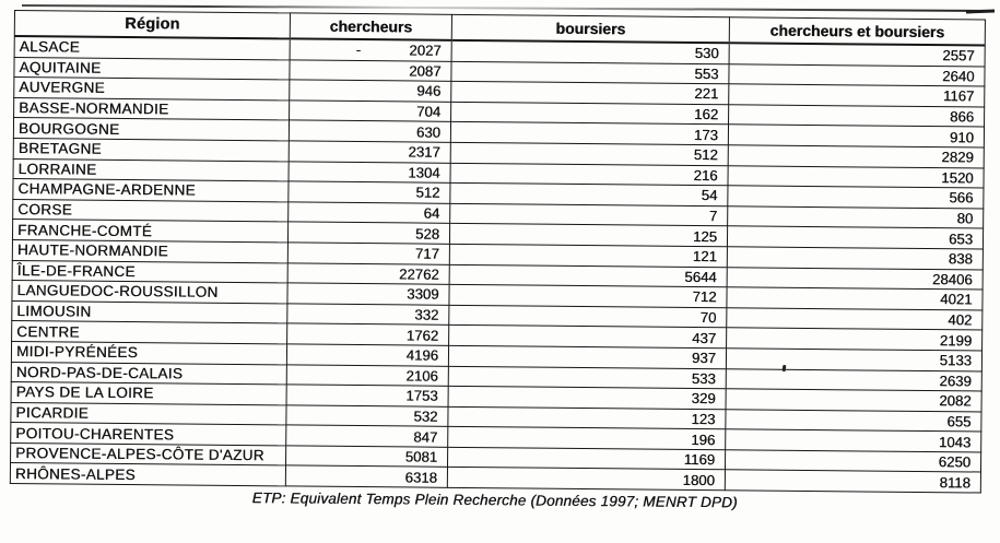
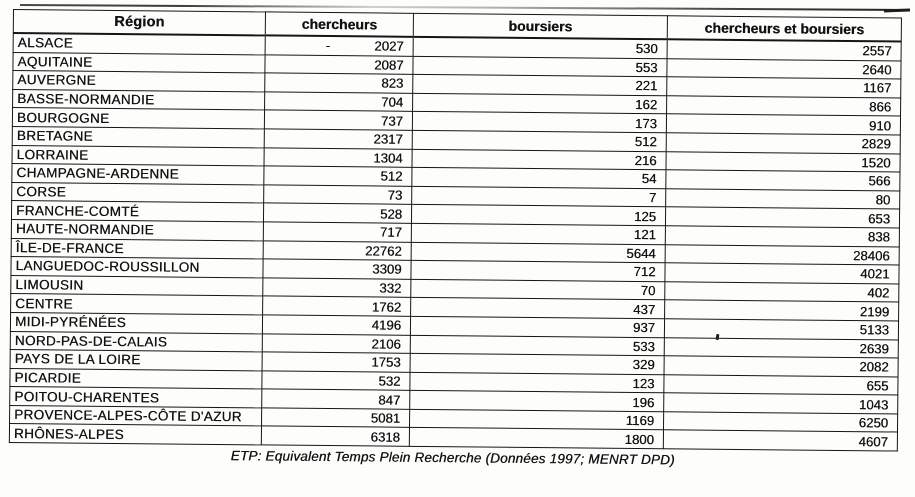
  Région	chercheurs	boursiers	chercheurs et boursiers
  ALSACE	- 2027	530	2557
  AQUITAINE	2087	553	2640
- AUVERGNE	946	221	1167
+ AUVERGNE	823	221	1167
  BASSE-NORMANDIE	704	162	866
- BOURGOGNE	630	173	910
+ BOURGOGNE	737	173	910
  BRETAGNE	2317	512	2829
  LORRAINE	1304	216	1520
  CHAMPAGNE-ARDENNE	512	54	566
- CORSE	64	7	80
+ CORSE	73	7	80
  FRANCHE-COMTÉ	528	125	653
  HAUTE-NORMANDIE	717	121	838
  ÎLE-DE-FRANCE	22762	5644	28406
  LANGUEDOC-ROUSSILLON	3309	712	4021
  LIMOUSIN	332	70	402
  CENTRE	1762	437	2199
  MIDI-PYRÉNÉES	4196	937	5133
  NORD-PAS-DE-CALAIS	2106	533	2639
  PAYS DE LA LOIRE	1753	329	2082
  PICARDIE	532	123	655
  POITOU-CHARENTES	847	196	1043
  PROVENCE-ALPES-CÔTE D'AZUR	5081	1169	6250
- RHÔNES-ALPES	6318	1800	8118
+ RHÔNES-ALPES	6318	1800	4607
  ETP: Equivalent Temps Plein Recherche (Données 1997; MENRT DPD)
